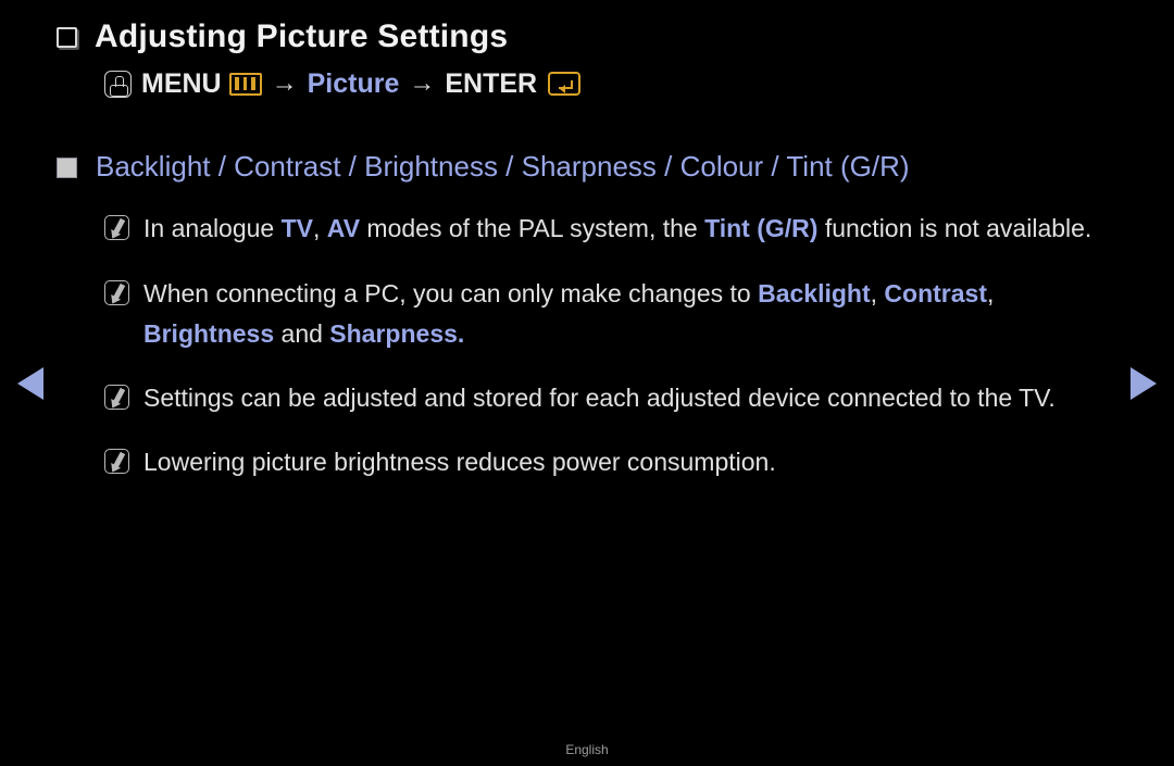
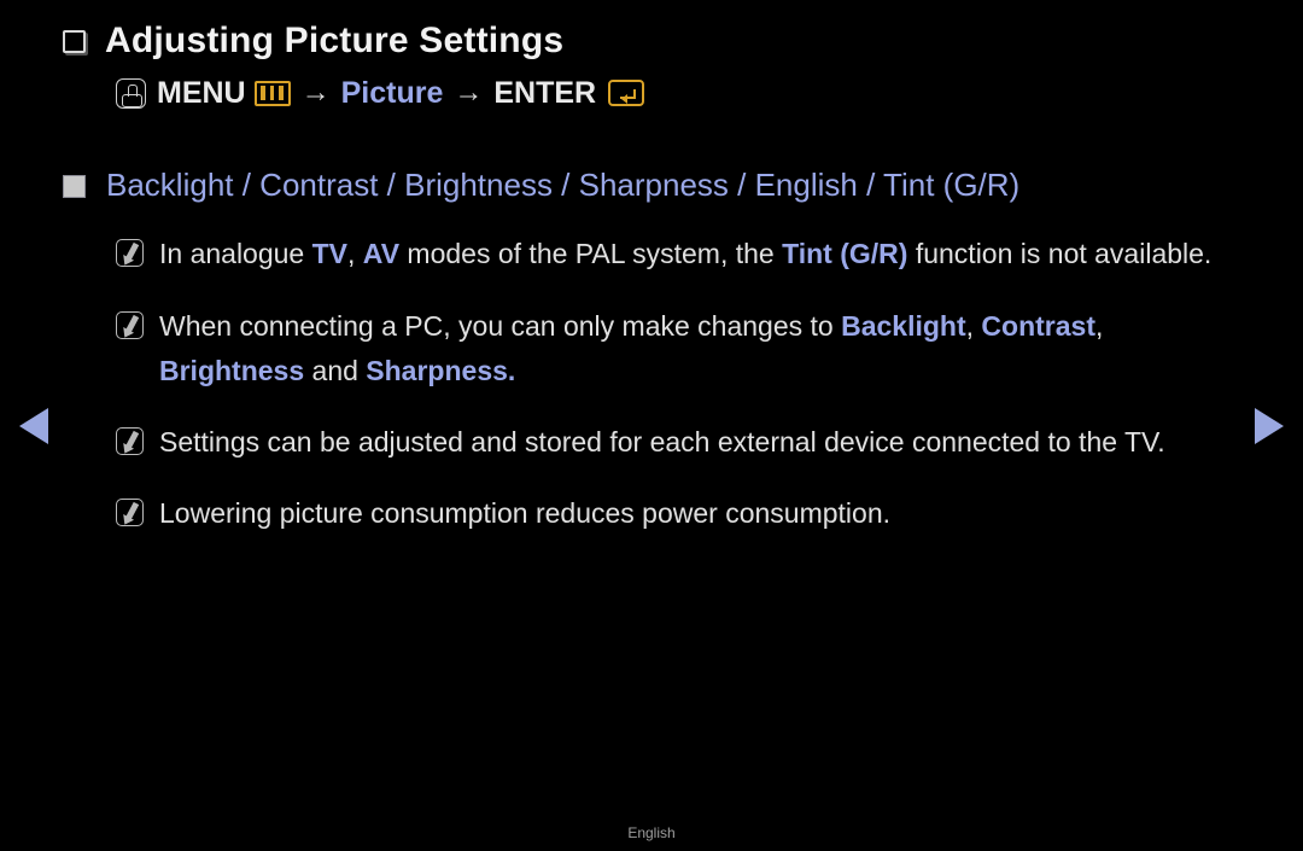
  Adjusting Picture Settings
  MENU
  →
  Picture
  →
  ENTER
- Backlight / Contrast / Brightness / Sharpness / Colour / Tint (G/R)
+ Backlight / Contrast / Brightness / Sharpness / English / Tint (G/R)
  In analogue TV, AV modes of the PAL system, the Tint (G/R) function is not available.
  When connecting a PC, you can only make changes to Backlight, Contrast, Brightness and Sharpness.
- Settings can be adjusted and stored for each adjusted device connected to the TV.
+ Settings can be adjusted and stored for each external device connected to the TV.
- Lowering picture brightness reduces power consumption.
+ Lowering picture consumption reduces power consumption.
  English
